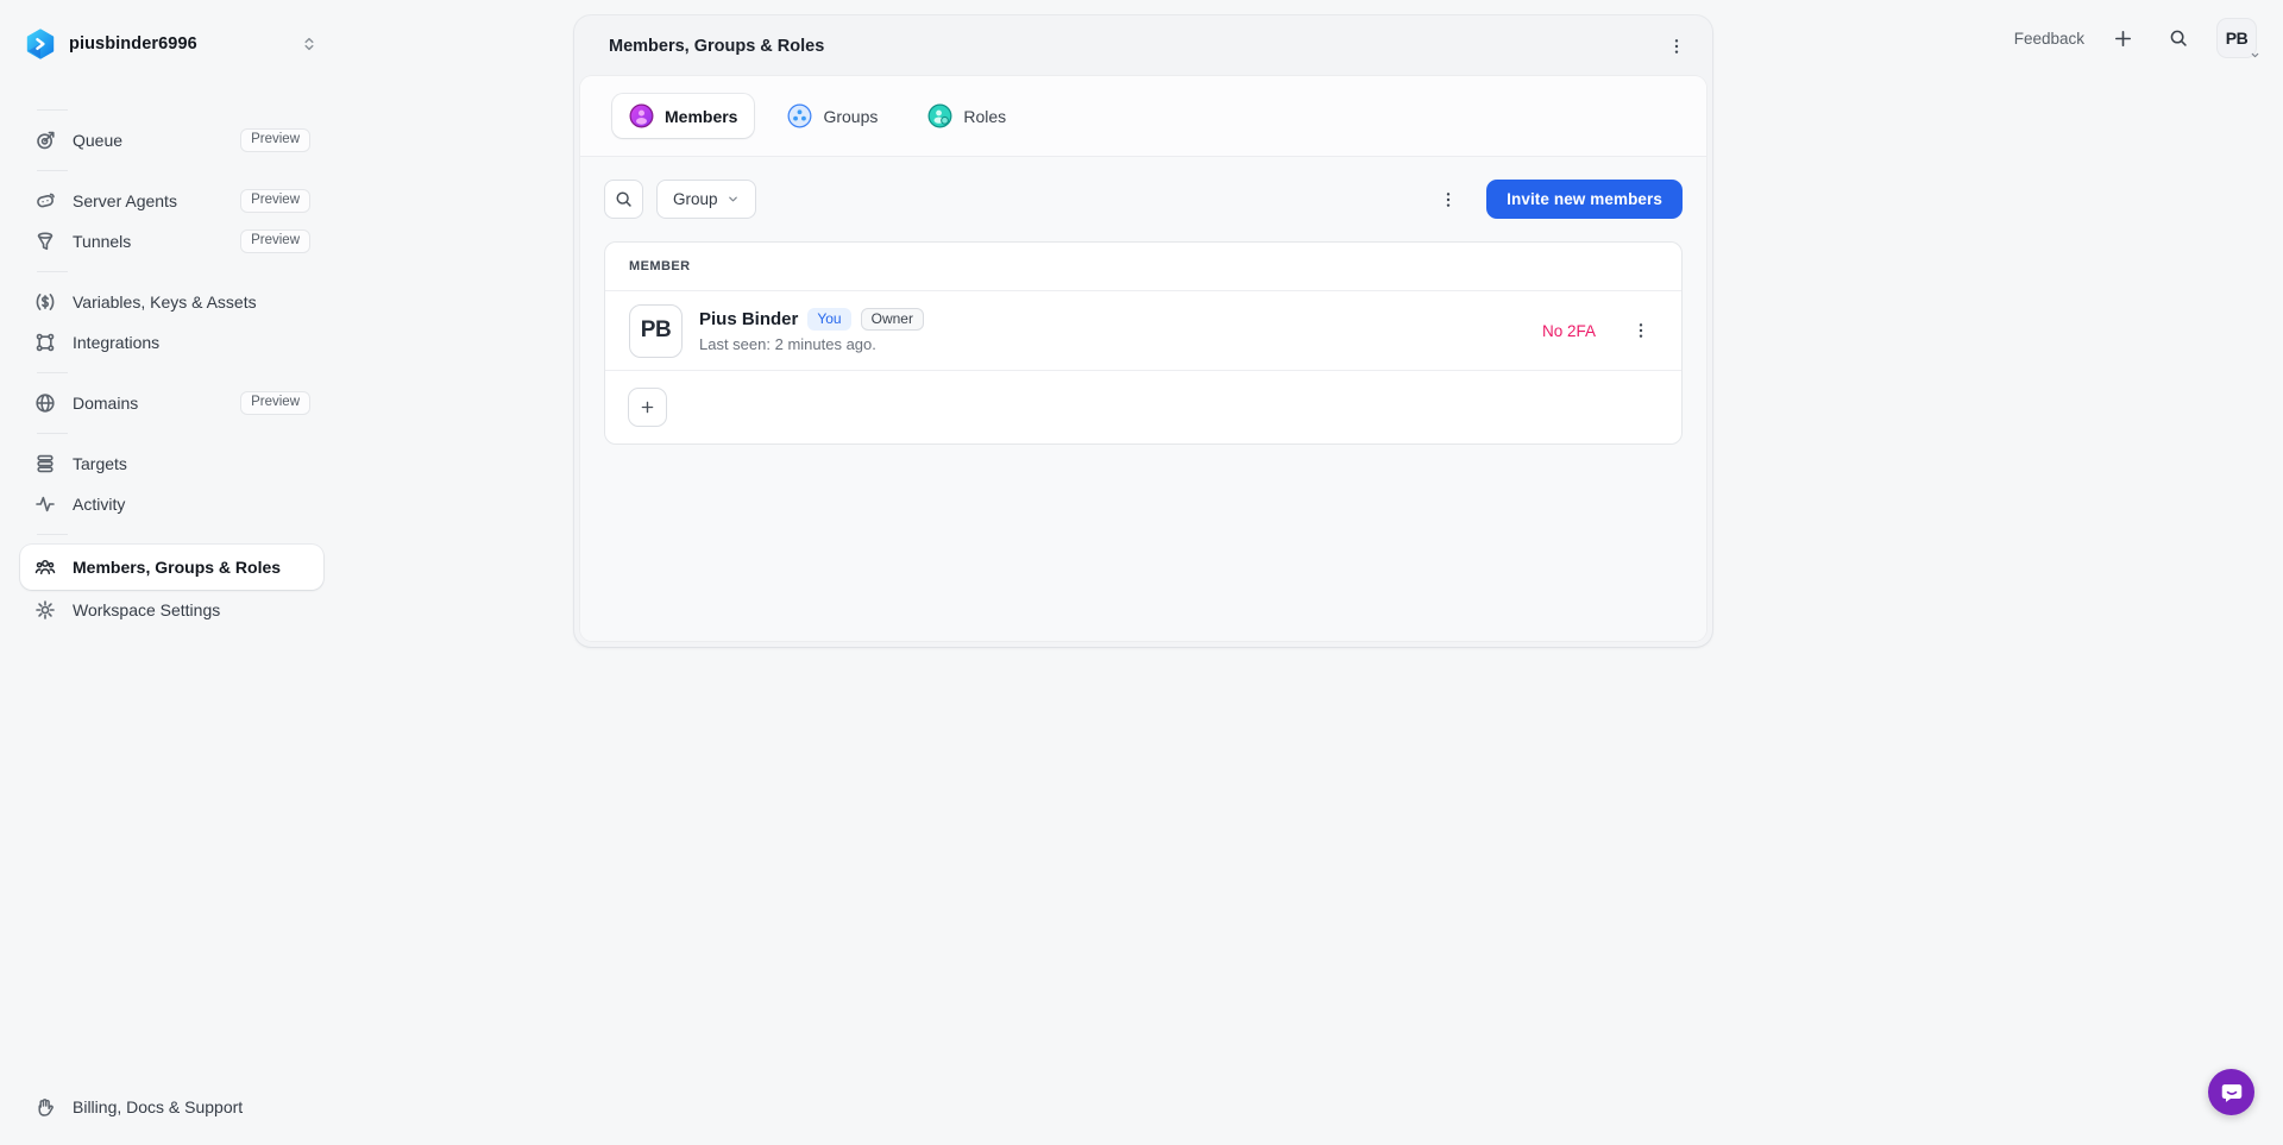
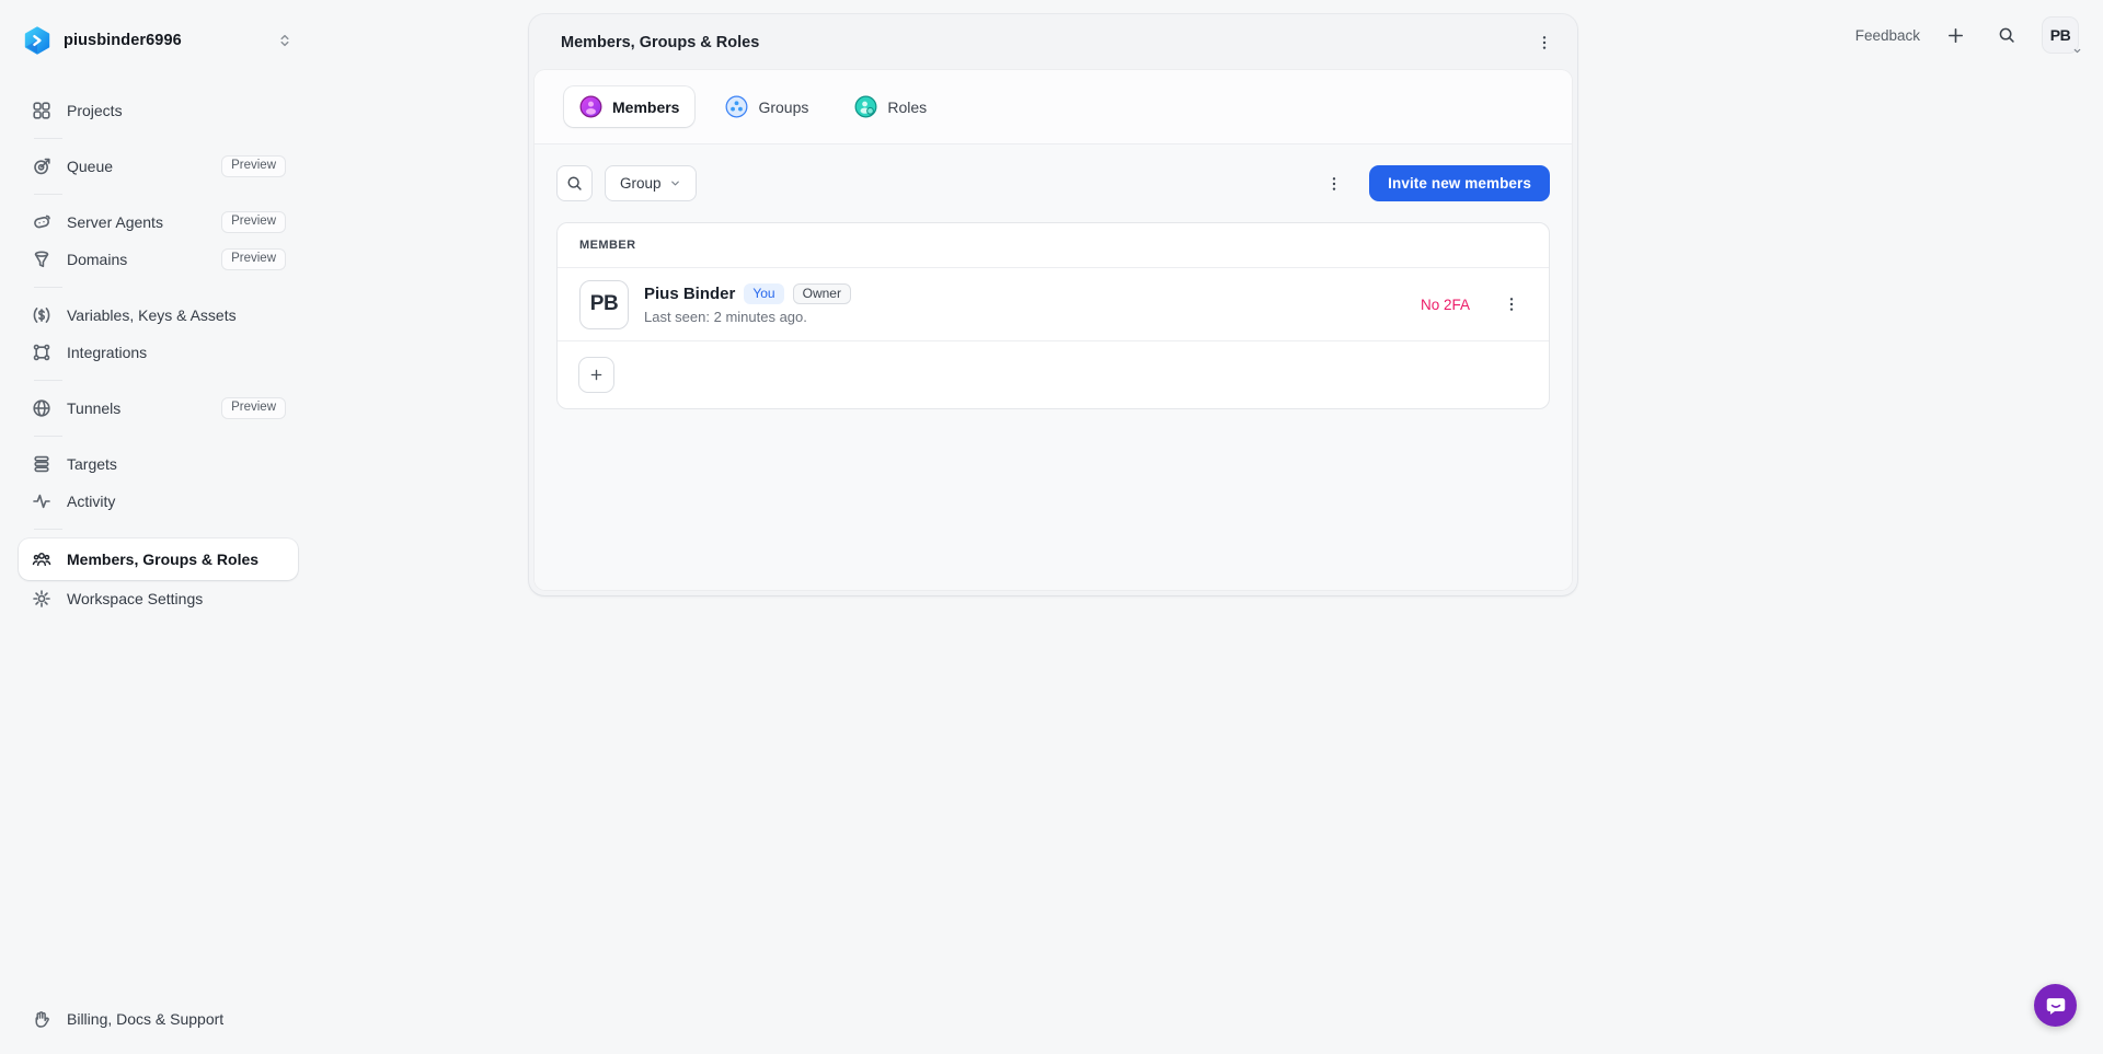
  piusbinder6996
+ Projects
  Queue
  Preview
  Server Agents
  Preview
- Tunnels
+ Domains
  Preview
  Variables, Keys & Assets
  Integrations
- Domains
+ Tunnels
  Preview
  Targets
  Activity
  Members, Groups & Roles
  Workspace Settings
  Billing, Docs & Support
  Feedback
  PB
  Members, Groups & Roles
  Members
  Groups
  Roles
  Group
  Invite new members
  MEMBER
  PB
  Pius Binder
  You
  Owner
  Last seen: 2 minutes ago.
  No 2FA
